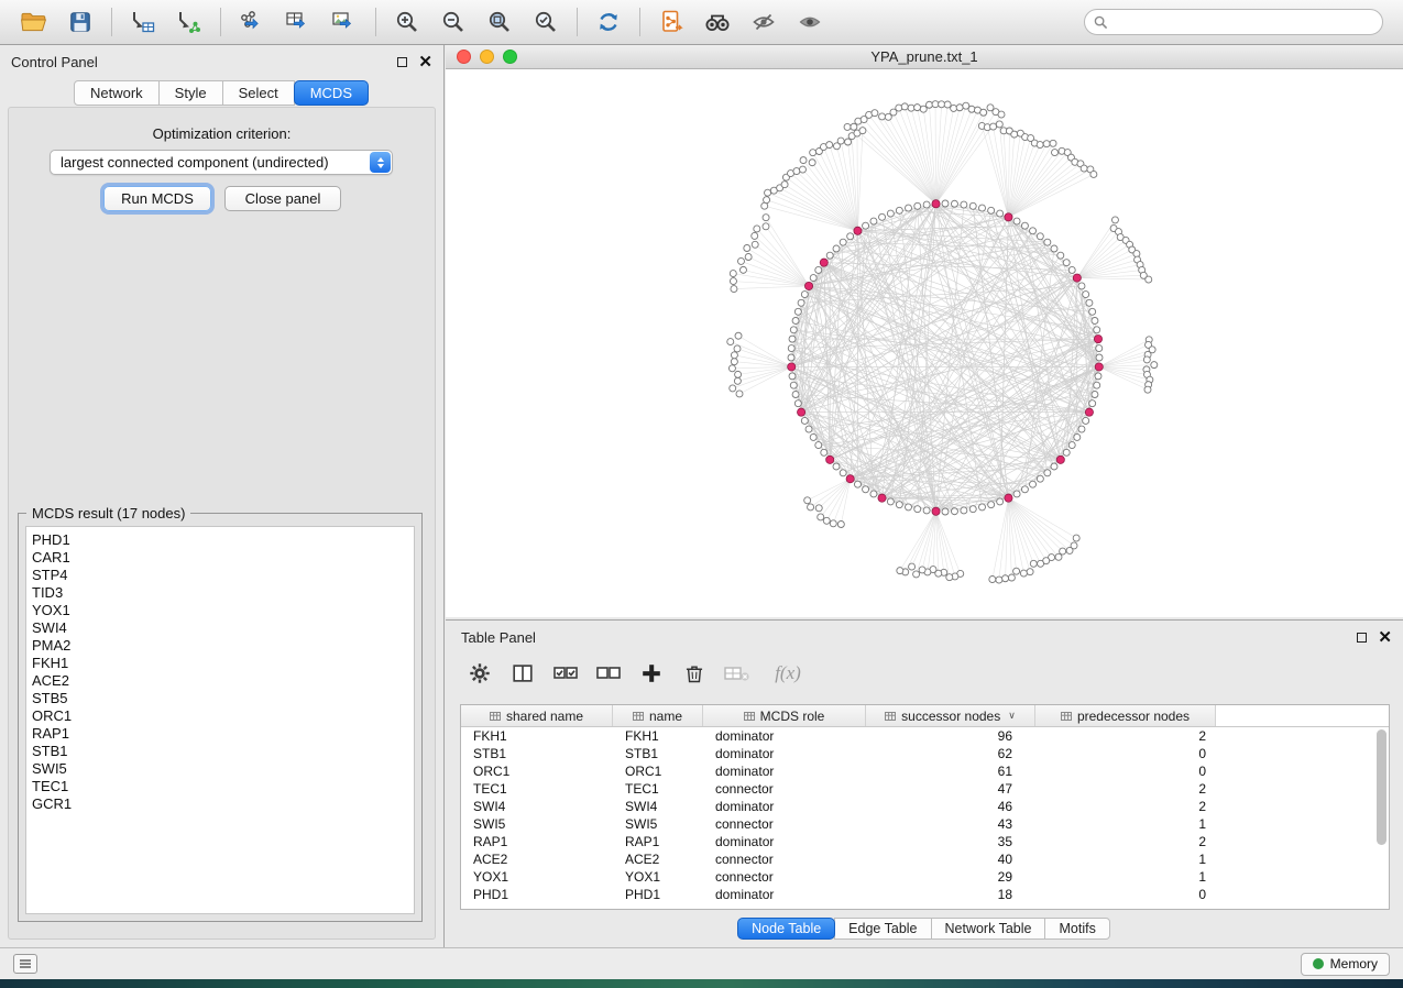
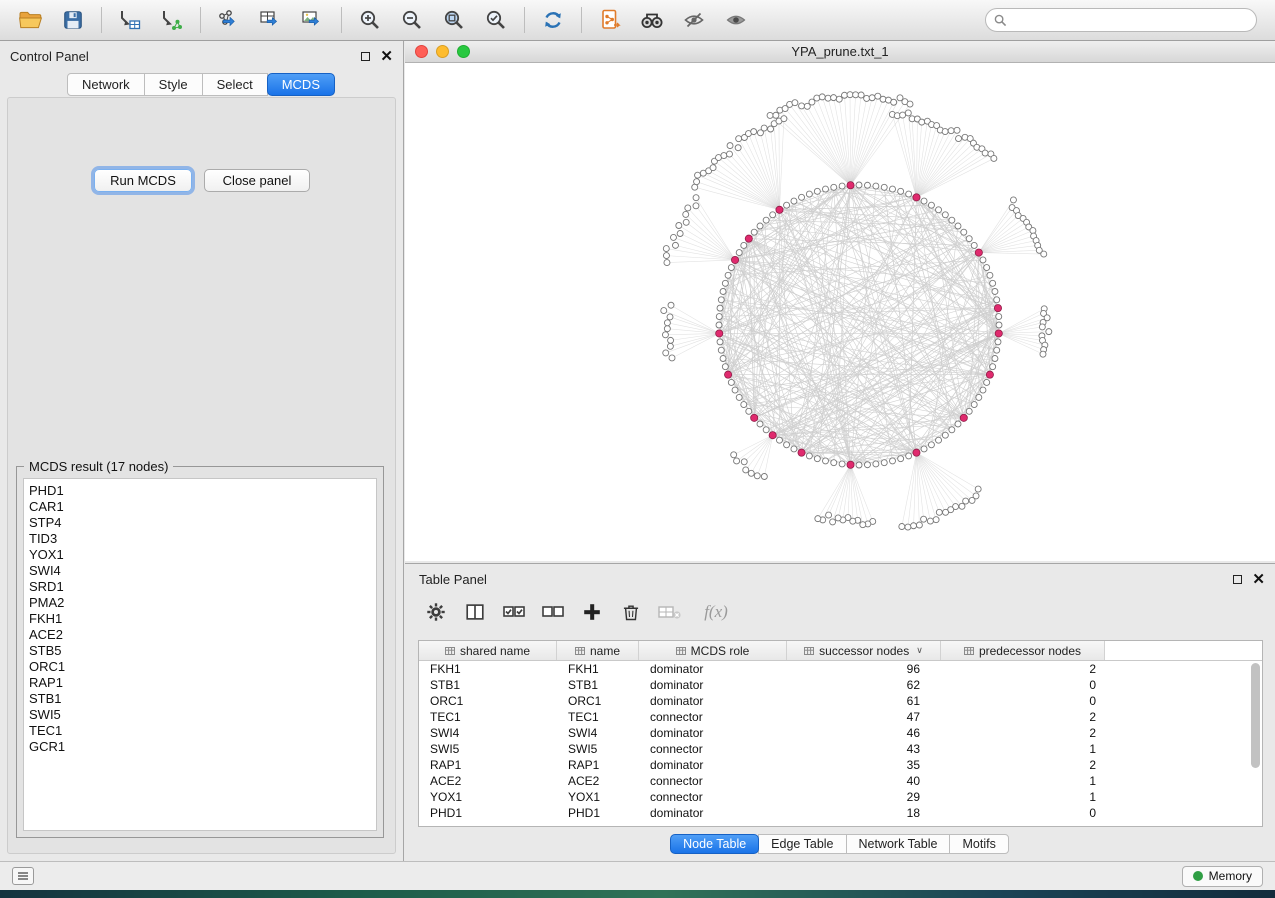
  Control Panel
  ✕
  Network
  Style
  Select
  MCDS
- Optimization criterion:
- largest connected component (undirected)
  Run MCDS
  Close panel
  MCDS result (17 nodes)
  PHD1
  CAR1
  STP4
  TID3
  YOX1
  SWI4
+ SRD1
  PMA2
  FKH1
  ACE2
  STB5
  ORC1
  RAP1
  STB1
  SWI5
  TEC1
  GCR1
  YPA_prune.txt_1
  Table Panel
  ✕
  f(x)
  shared name
  name
  MCDS role
  successor nodes
  ∨
  predecessor nodes
  FKH1
  FKH1
  dominator
  96
  2
  STB1
  STB1
  dominator
  62
  0
  ORC1
  ORC1
  dominator
  61
  0
  TEC1
  TEC1
  connector
  47
  2
  SWI4
  SWI4
  dominator
  46
  2
  SWI5
  SWI5
  connector
  43
  1
  RAP1
  RAP1
  dominator
  35
  2
  ACE2
  ACE2
  connector
  40
  1
  YOX1
  YOX1
  connector
  29
  1
  PHD1
  PHD1
  dominator
  18
  0
  Node Table
  Edge Table
  Network Table
  Motifs
  Memory
